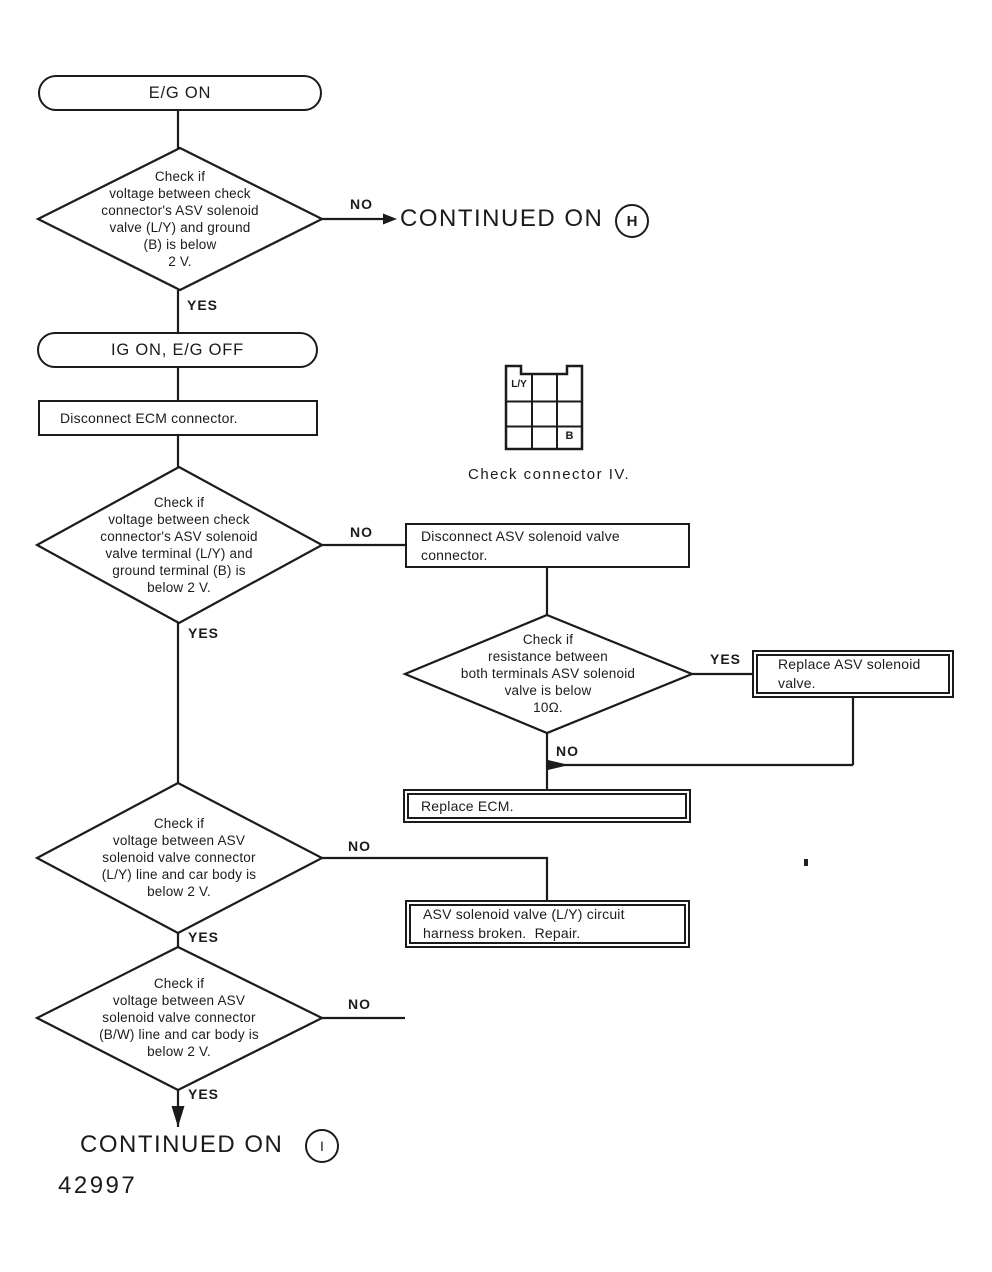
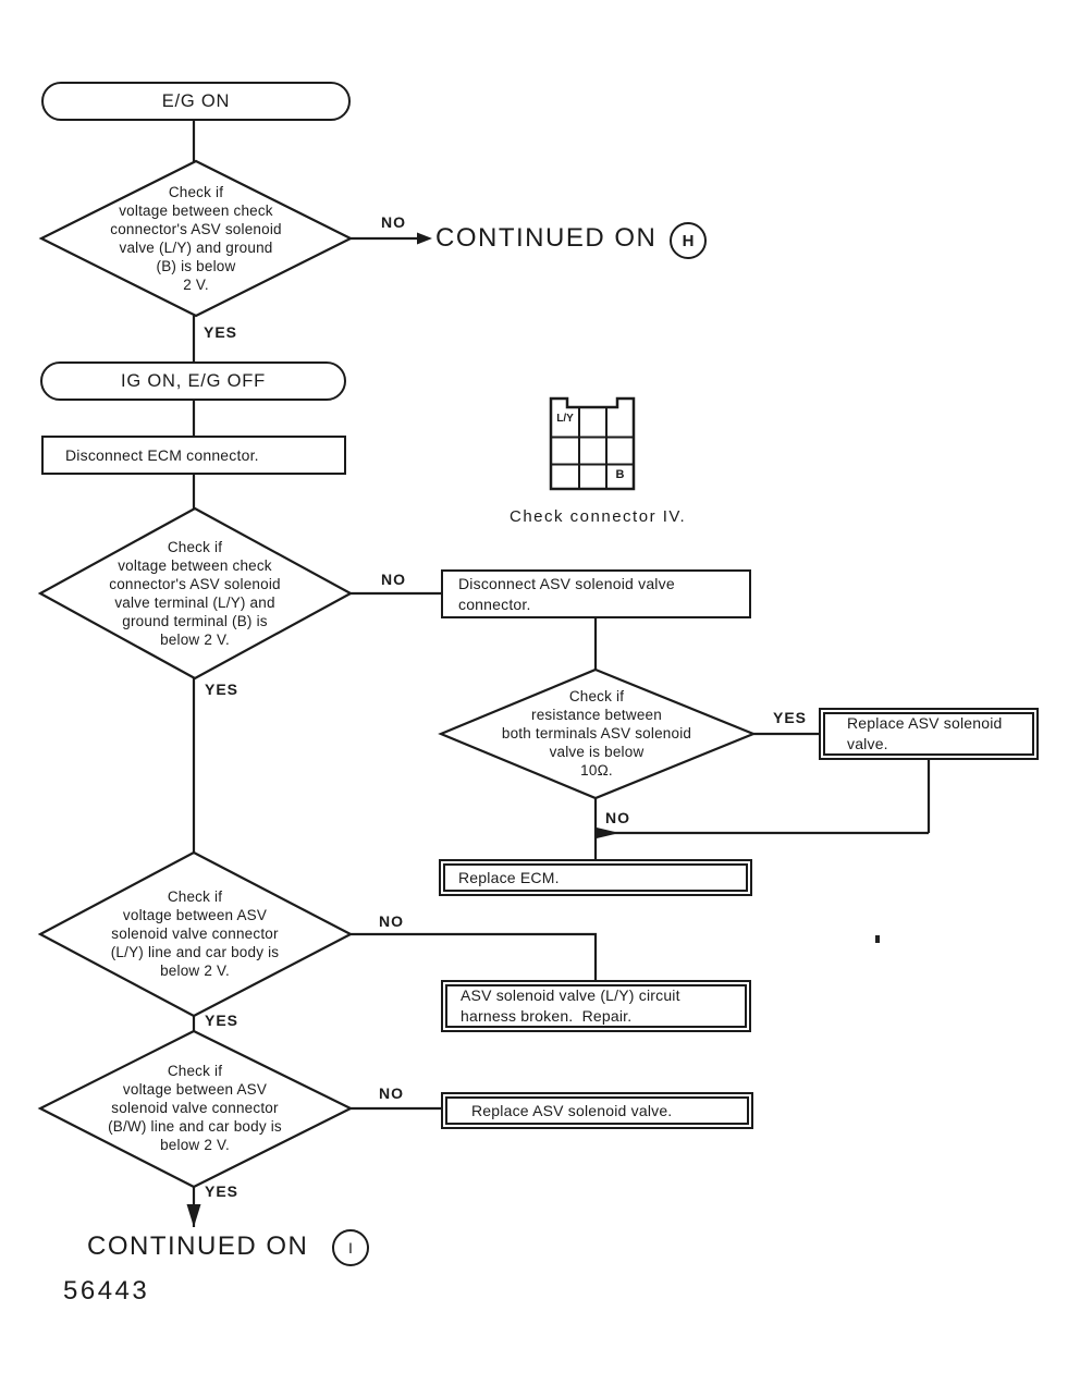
  E/G ON
  IG ON, E/G OFF
  Disconnect ECM connector.
  Disconnect ASV solenoid valve
  connector.
  Replace ASV solenoid
  valve.
  Replace ECM.
  ASV solenoid valve (L/Y) circuit
  harness broken. Repair.
+ Replace ASV solenoid valve.
  Check if
  voltage between check
  connector's ASV solenoid
  valve (L/Y) and ground
  (B) is below
  2 V.
  Check if
  voltage between check
  connector's ASV solenoid
  valve terminal (L/Y) and
  ground terminal (B) is
  below 2 V.
  Check if
  resistance between
  both terminals ASV solenoid
  valve is below
  10Ω.
  Check if
  voltage between ASV
  solenoid valve connector
  (L/Y) line and car body is
  below 2 V.
  Check if
  voltage between ASV
  solenoid valve connector
  (B/W) line and car body is
  below 2 V.
  NO
  YES
  NO
  YES
  YES
  NO
  NO
  YES
  NO
  YES
  CONTINUED ON
  H
  CONTINUED ON
  I
  L/Y
  B
  Check connector IV.
- 42997
+ 56443
